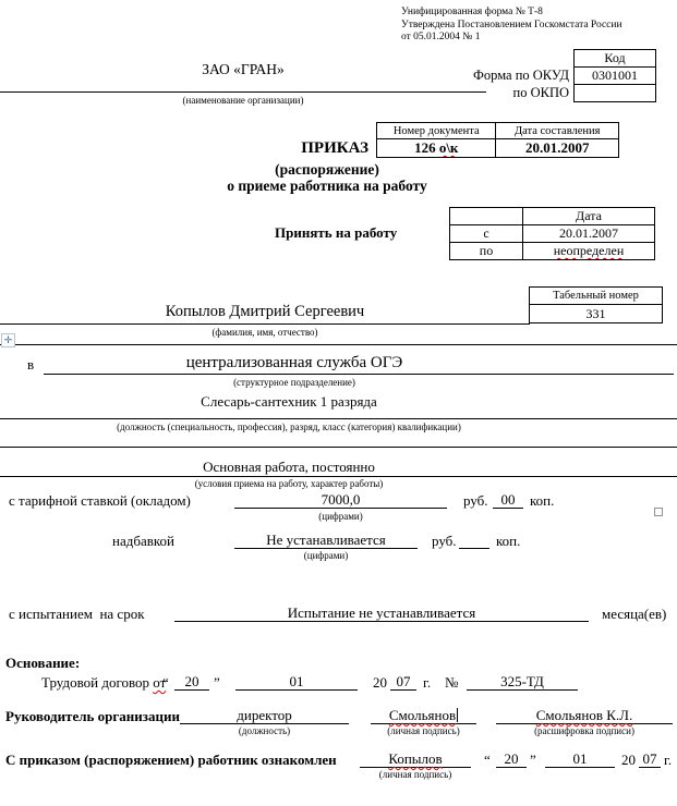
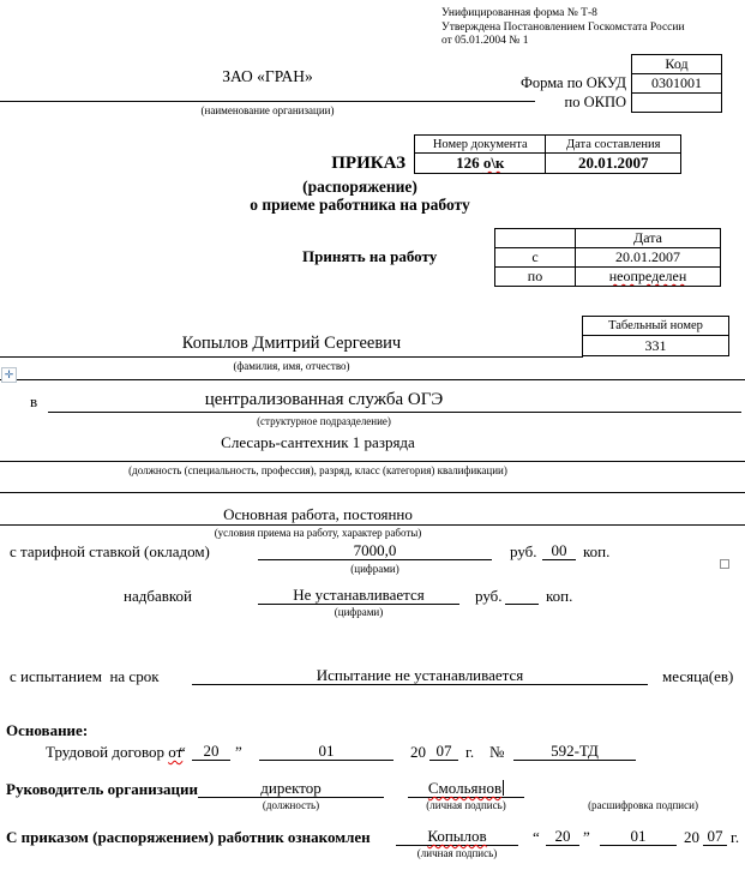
  Унифицированная форма № Т-8
  Утверждена Постановлением Госкомстата России
  от 05.01.2004 № 1
  ЗАО «ГРАН»
  (наименование организации)
  Форма по ОКУД
  по ОКПО
  Код
  0301001
  Номер документа	Дата составления
  126 о\к	20.01.2007
  ПРИКАЗ
  (распоряжение)
  о приеме работника на работу
  Принять на работу
  	Дата
  с	20.01.2007
  по	неопределен
  Табельный номер
  331
  Копылов Дмитрий Сергеевич
  (фамилия, имя, отчество)
  ✛
  в
  централизованная служба ОГЭ
  (структурное подразделение)
  Слесарь-сантехник 1 разряда
  (должность (специальность, профессия), разряд, класс (категория) квалификации)
  Основная работа, постоянно
  (условия приема на работу, характер работы)
  с тарифной ставкой (окладом)
  7000,0
  руб.
  00
  коп.
  (цифрами)
  надбавкой
  Не устанавливается
  руб.
  коп.
  (цифрами)
  с испытанием на срок
  Испытание не устанавливается
  месяца(ев)
  Основание:
  Трудовой договор от
  “
  20
  ”
  01
  20
  07
  г.
  №
- 325-ТД
+ 592-ТД
  Руководитель организации
  директор
  (должность)
  Смольянов
  (личная подпись)
- Смольянов К.Л.
  (расшифровка подписи)
  С приказом (распоряжением) работник ознакомлен
  Копылов
  (личная подпись)
  “
  20
  ”
  01
  20
  07
  г.
